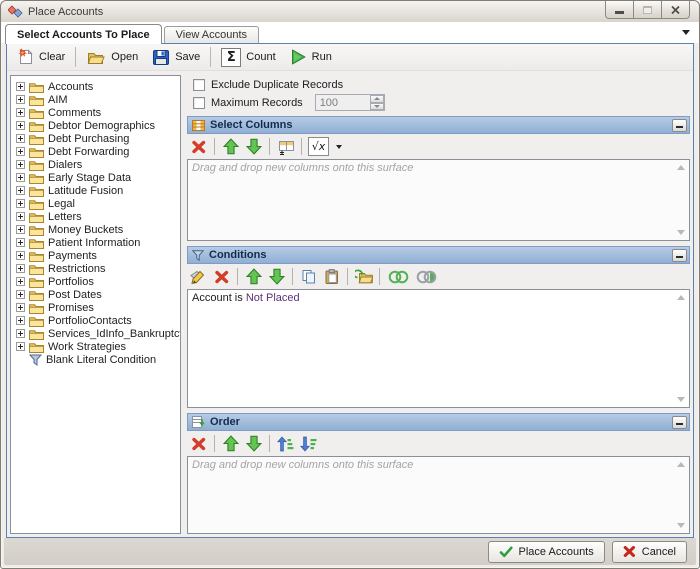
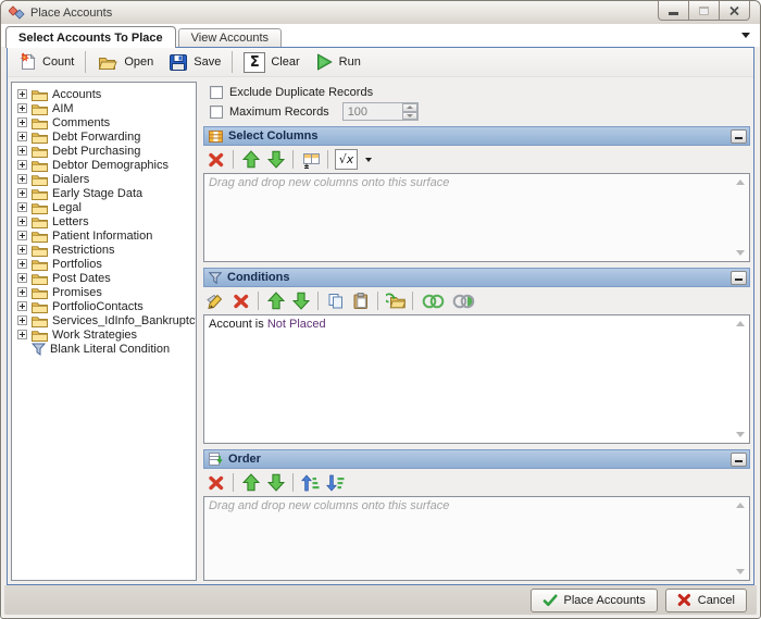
  Place Accounts
  Select Accounts To Place
  View Accounts
- Clear
+ Count
  Open
  Save
  Σ
- Count
+ Clear
  Run
  Accounts
  AIM
  Comments
- Debtor Demographics
+ Debt Forwarding
  Debt Purchasing
- Debt Forwarding
+ Debtor Demographics
  Dialers
  Early Stage Data
- Latitude Fusion
  Legal
  Letters
- Money Buckets
  Patient Information
- Payments
  Restrictions
  Portfolios
  Post Dates
  Promises
  PortfolioContacts
  Services_IdInfo_Bankruptc
  Work Strategies
  Blank Literal Condition
  Exclude Duplicate Records
  Maximum Records
  100
  Select Columns
  √x
  Drag and drop new columns onto this surface
  Conditions
  Account is Not Placed
  Order
  Drag and drop new columns onto this surface
  Place Accounts
  Cancel
